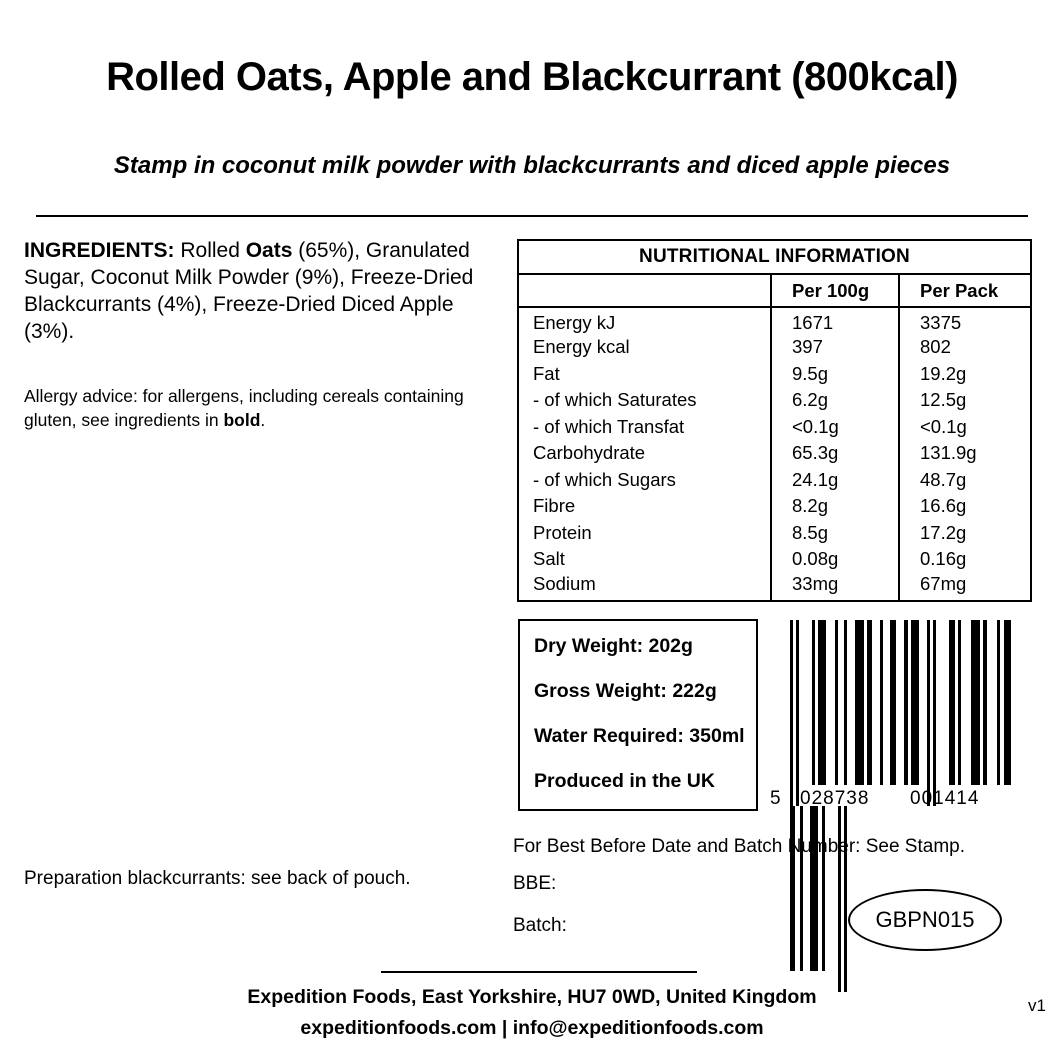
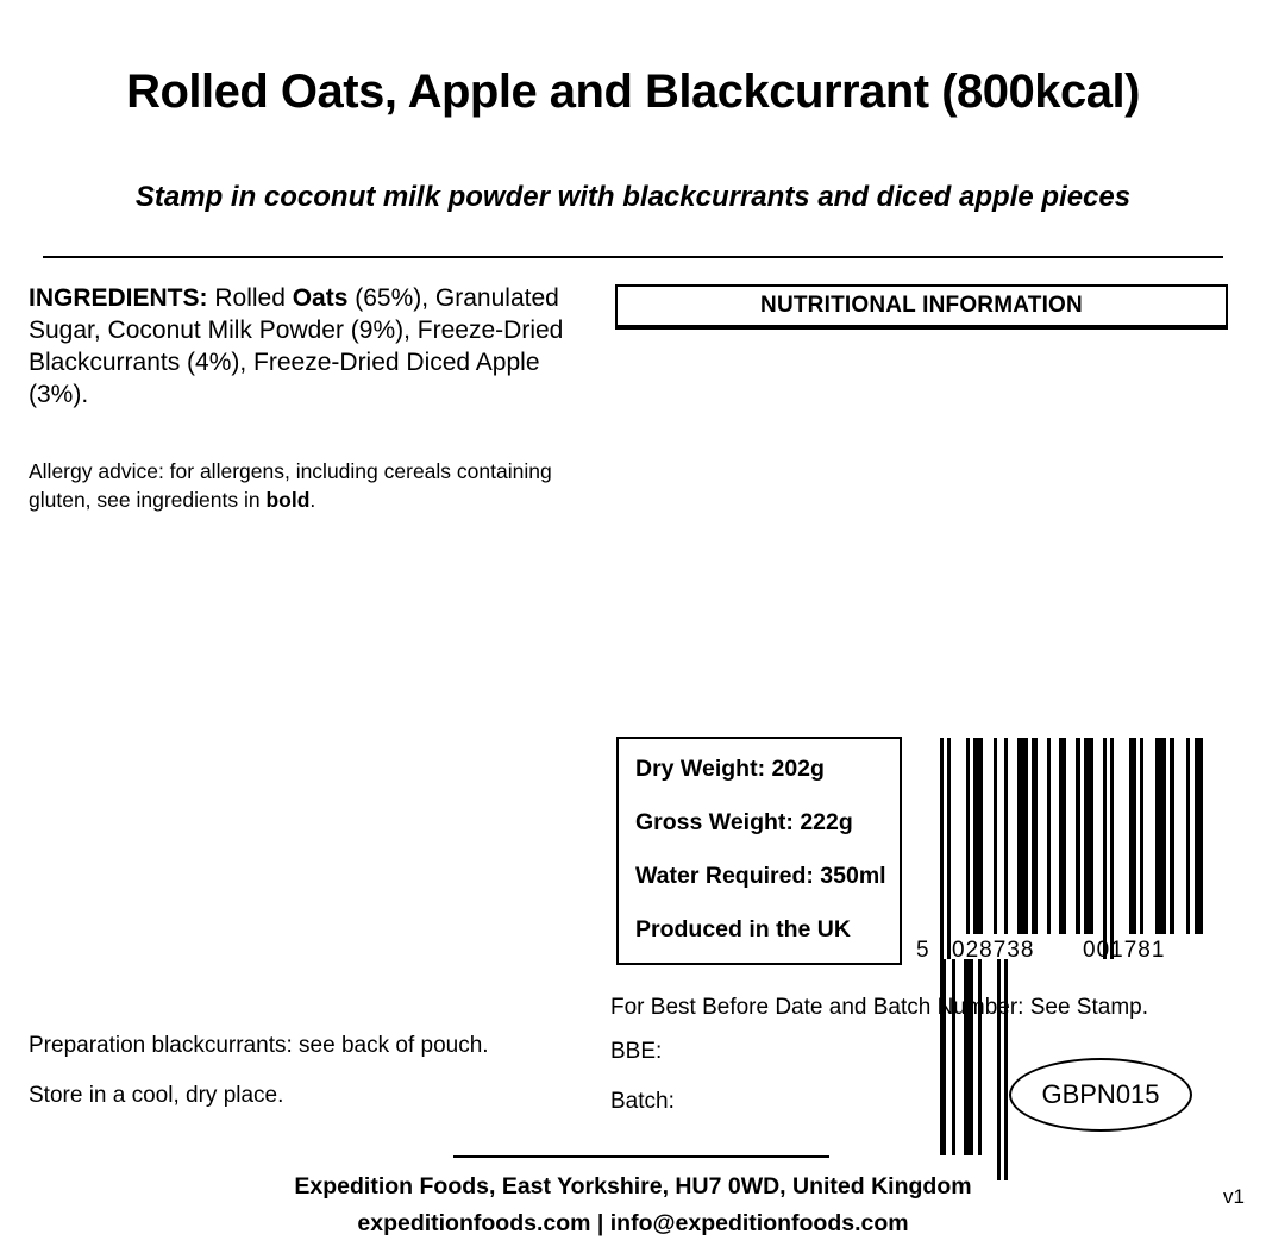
  Rolled Oats, Apple and Blackcurrant (800kcal)
  Stamp in coconut milk powder with blackcurrants and diced apple pieces
  INGREDIENTS: Rolled Oats (65%), Granulated Sugar, Coconut Milk Powder (9%), Freeze-Dried Blackcurrants (4%), Freeze-Dried Diced Apple (3%).
  Allergy advice: for allergens, including cereals containing gluten, see ingredients in bold.
  NUTRITIONAL INFORMATION
- 	Per 100g	Per Pack
- Energy kJ	1671	3375
- Energy kcal	397	802
- Fat	9.5g	19.2g
- - of which Saturates	6.2g	12.5g
- - of which Transfat	<0.1g	<0.1g
- Carbohydrate	65.3g	131.9g
- - of which Sugars	24.1g	48.7g
- Fibre	8.2g	16.6g
- Protein	8.5g	17.2g
- Salt	0.08g	0.16g
- Sodium	33mg	67mg
  Dry Weight: 202g
  Gross Weight: 222g
  Water Required: 350ml
  Produced in the UK
  5
  028738
- 001414
+ 001781
  For Best Before Date and Batch Number: See Stamp.
  BBE:
  Batch:
  GBPN015
  Preparation blackcurrants: see back of pouch.
+ Store in a cool, dry place.
  Expedition Foods, East Yorkshire, HU7 0WD, United Kingdom
  expeditionfoods.com | info@expeditionfoods.com
  v1
